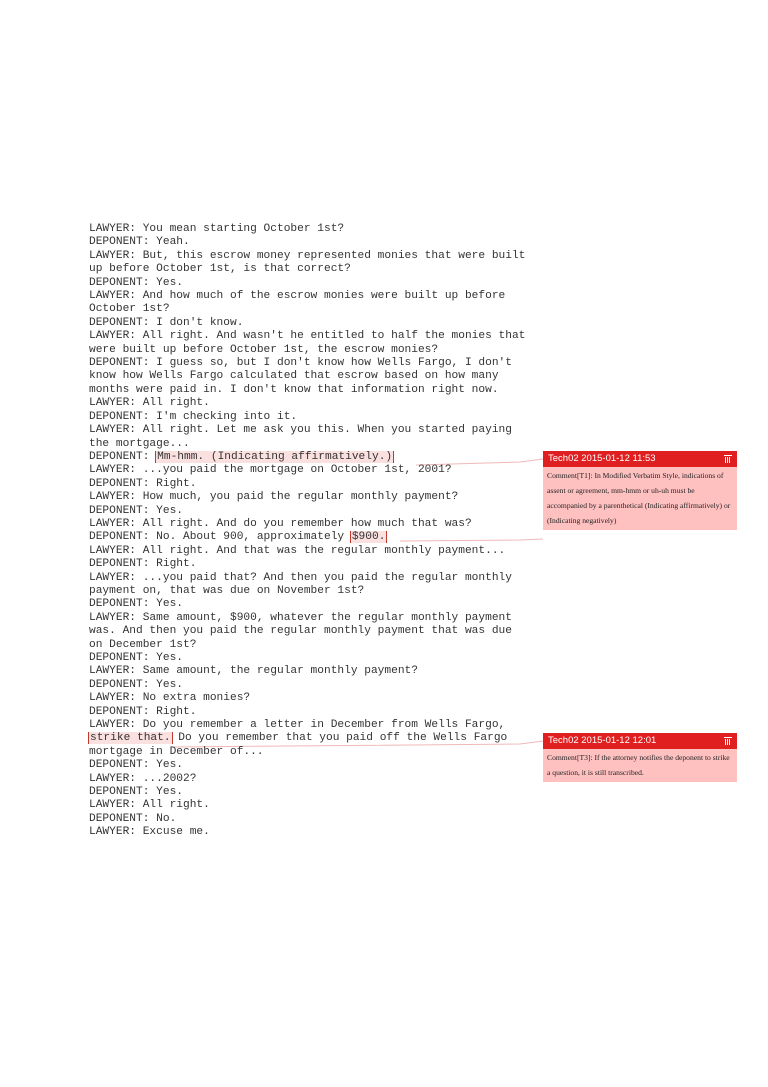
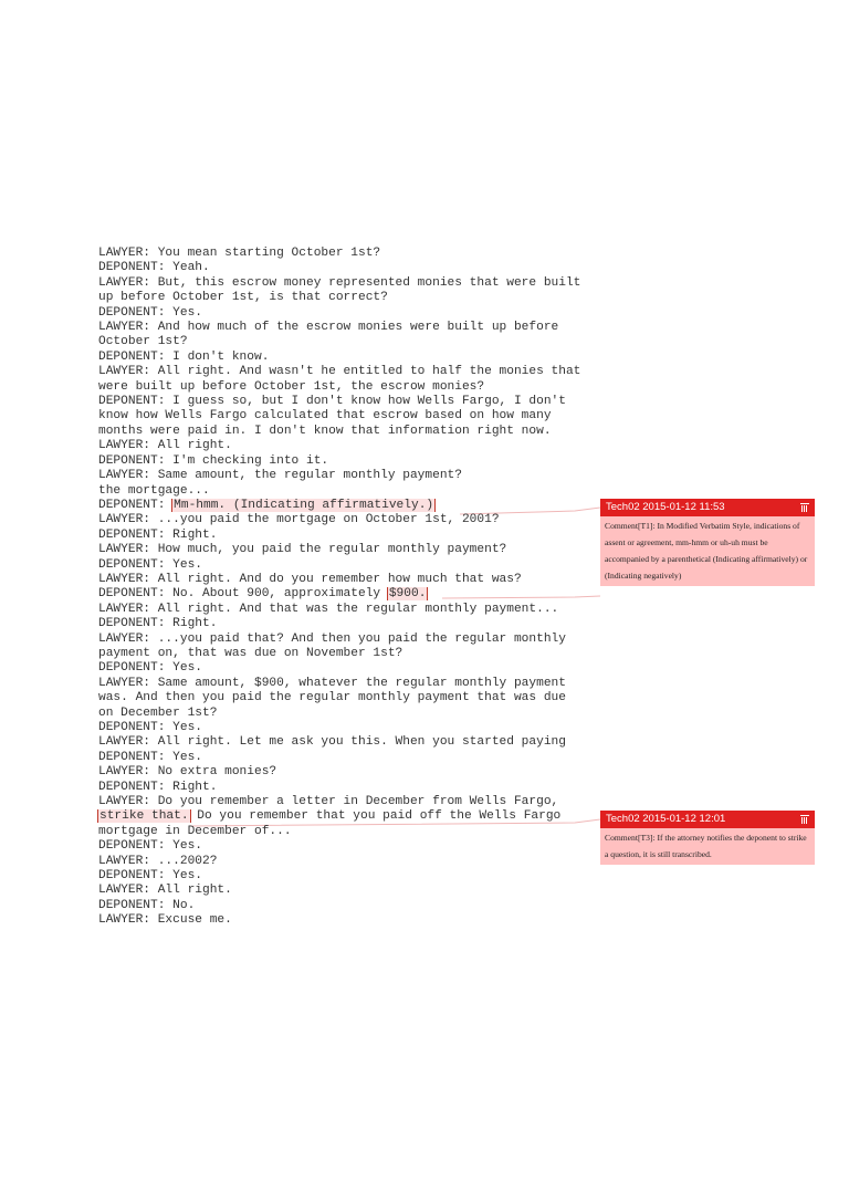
  LAWYER: You mean starting October 1st?
  DEPONENT: Yeah.
  LAWYER: But, this escrow money represented monies that were built
  up before October 1st, is that correct?
  DEPONENT: Yes.
  LAWYER: And how much of the escrow monies were built up before
  October 1st?
  DEPONENT: I don't know.
  LAWYER: All right. And wasn't he entitled to half the monies that
  were built up before October 1st, the escrow monies?
  DEPONENT: I guess so, but I don't know how Wells Fargo, I don't
  know how Wells Fargo calculated that escrow based on how many
  months were paid in. I don't know that information right now.
  LAWYER: All right.
  DEPONENT: I'm checking into it.
- LAWYER: All right. Let me ask you this. When you started paying
+ LAWYER: Same amount, the regular monthly payment?
  the mortgage...
  DEPONENT: Mm-hmm. (Indicating affirmatively.)
  LAWYER: ...you paid the mortgage on October 1st, 2001?
  DEPONENT: Right.
  LAWYER: How much, you paid the regular monthly payment?
  DEPONENT: Yes.
  LAWYER: All right. And do you remember how much that was?
  DEPONENT: No. About 900, approximately $900.
  LAWYER: All right. And that was the regular monthly payment...
  DEPONENT: Right.
  LAWYER: ...you paid that? And then you paid the regular monthly
  payment on, that was due on November 1st?
  DEPONENT: Yes.
  LAWYER: Same amount, $900, whatever the regular monthly payment
  was. And then you paid the regular monthly payment that was due
  on December 1st?
  DEPONENT: Yes.
- LAWYER: Same amount, the regular monthly payment?
+ LAWYER: All right. Let me ask you this. When you started paying
  DEPONENT: Yes.
  LAWYER: No extra monies?
  DEPONENT: Right.
  LAWYER: Do you remember a letter in December from Wells Fargo,
  strike that. Do you remember that you paid off the Wells Fargo
  mortgage in December of...
  DEPONENT: Yes.
  LAWYER: ...2002?
  DEPONENT: Yes.
  LAWYER: All right.
  DEPONENT: No.
  LAWYER: Excuse me.
  Tech02 2015-01-12 11:53
  Comment[T1]: In Modified Verbatim Style, indications of assent or agreement, mm-hmm or uh-uh must be accompanied by a parenthetical (Indicating affirmatively) or (Indicating negatively)
  Tech02 2015-01-12 12:01
  Comment[T3]: If the attorney notifies the deponent to strike a question, it is still transcribed.
